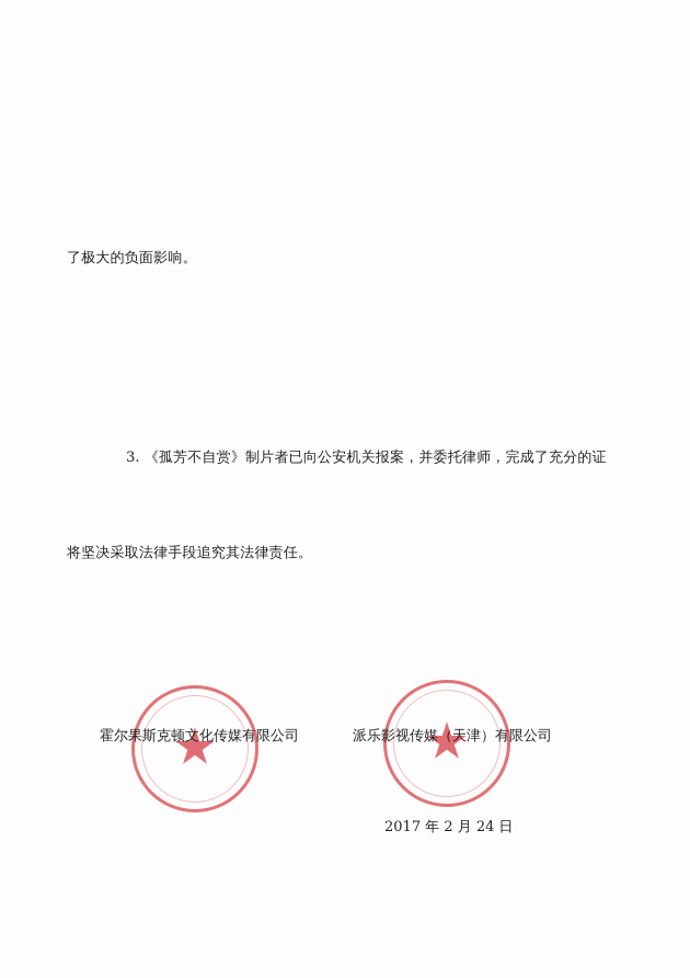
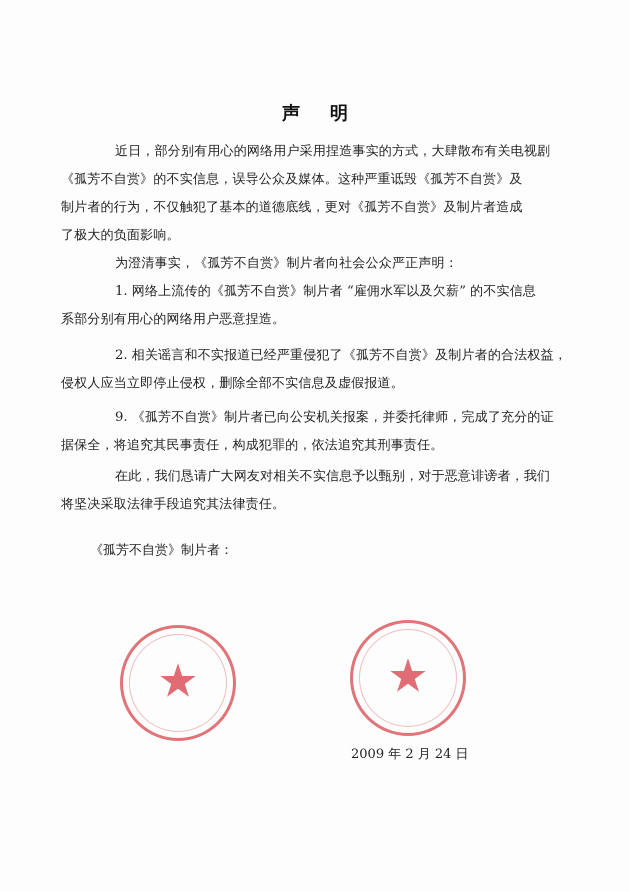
+ 声明
+ 近日，部分别有用心的网络用户采用捏造事实的方式，大肆散布有关电视剧
+ 《孤芳不自赏》的不实信息，误导公众及媒体。这种严重诋毁《孤芳不自赏》及
+ 制片者的行为，不仅触犯了基本的道德底线，更对《孤芳不自赏》及制片者造成
  了极大的负面影响。
+ 为澄清事实，《孤芳不自赏》制片者向社会公众严正声明：
+ 1. 网络上流传的《孤芳不自赏》制片者 “雇佣水军以及欠薪” 的不实信息
+ 系部分别有用心的网络用户恶意捏造。
+ 2. 相关谣言和不实报道已经严重侵犯了《孤芳不自赏》及制片者的合法权益，
+ 侵权人应当立即停止侵权，删除全部不实信息及虚假报道。
- 3. 《孤芳不自赏》制片者已向公安机关报案，并委托律师，完成了充分的证
+ 9. 《孤芳不自赏》制片者已向公安机关报案，并委托律师，完成了充分的证
+ 据保全，将追究其民事责任，构成犯罪的，依法追究其刑事责任。
+ 在此，我们恳请广大网友对相关不实信息予以甄别，对于恶意诽谤者，我们
  将坚决采取法律手段追究其法律责任。
+ 《孤芳不自赏》制片者：
  ★
- 霍尔果斯克顿文化传媒有限公司
  ★
- 派乐影视传媒（天津）有限公司
- 2017 年 2 月 24 日
+ 2009 年 2 月 24 日
